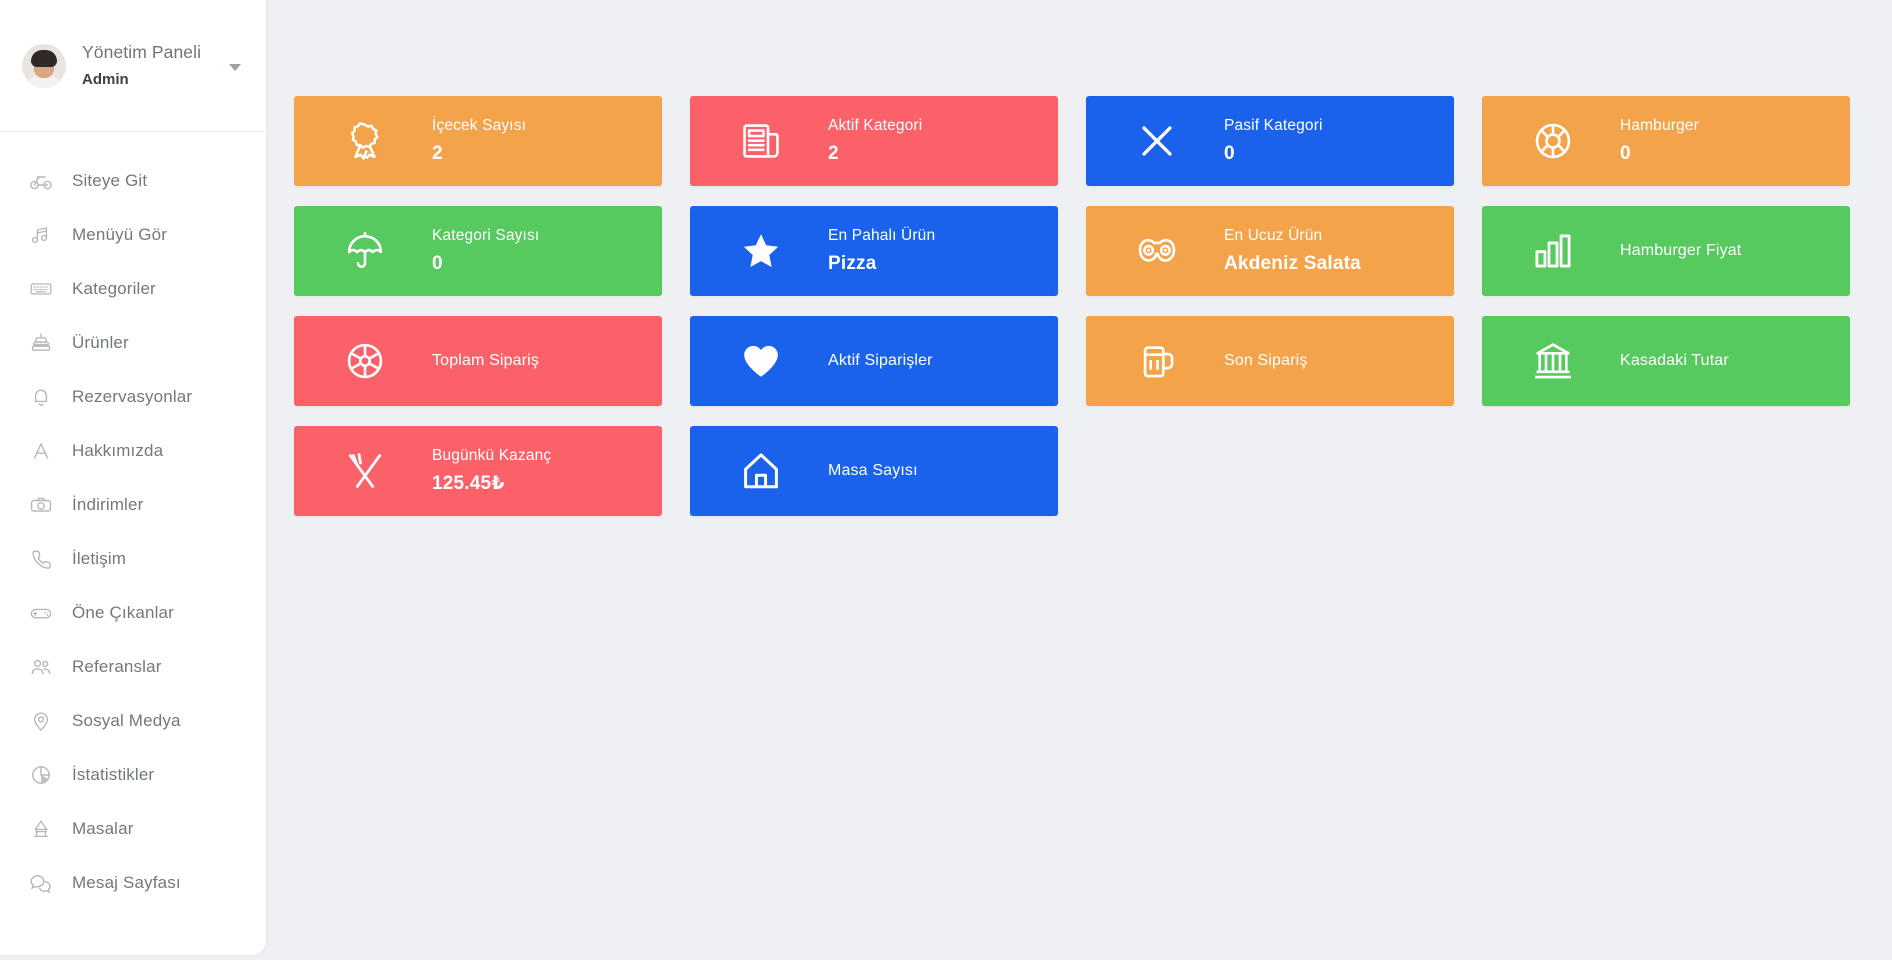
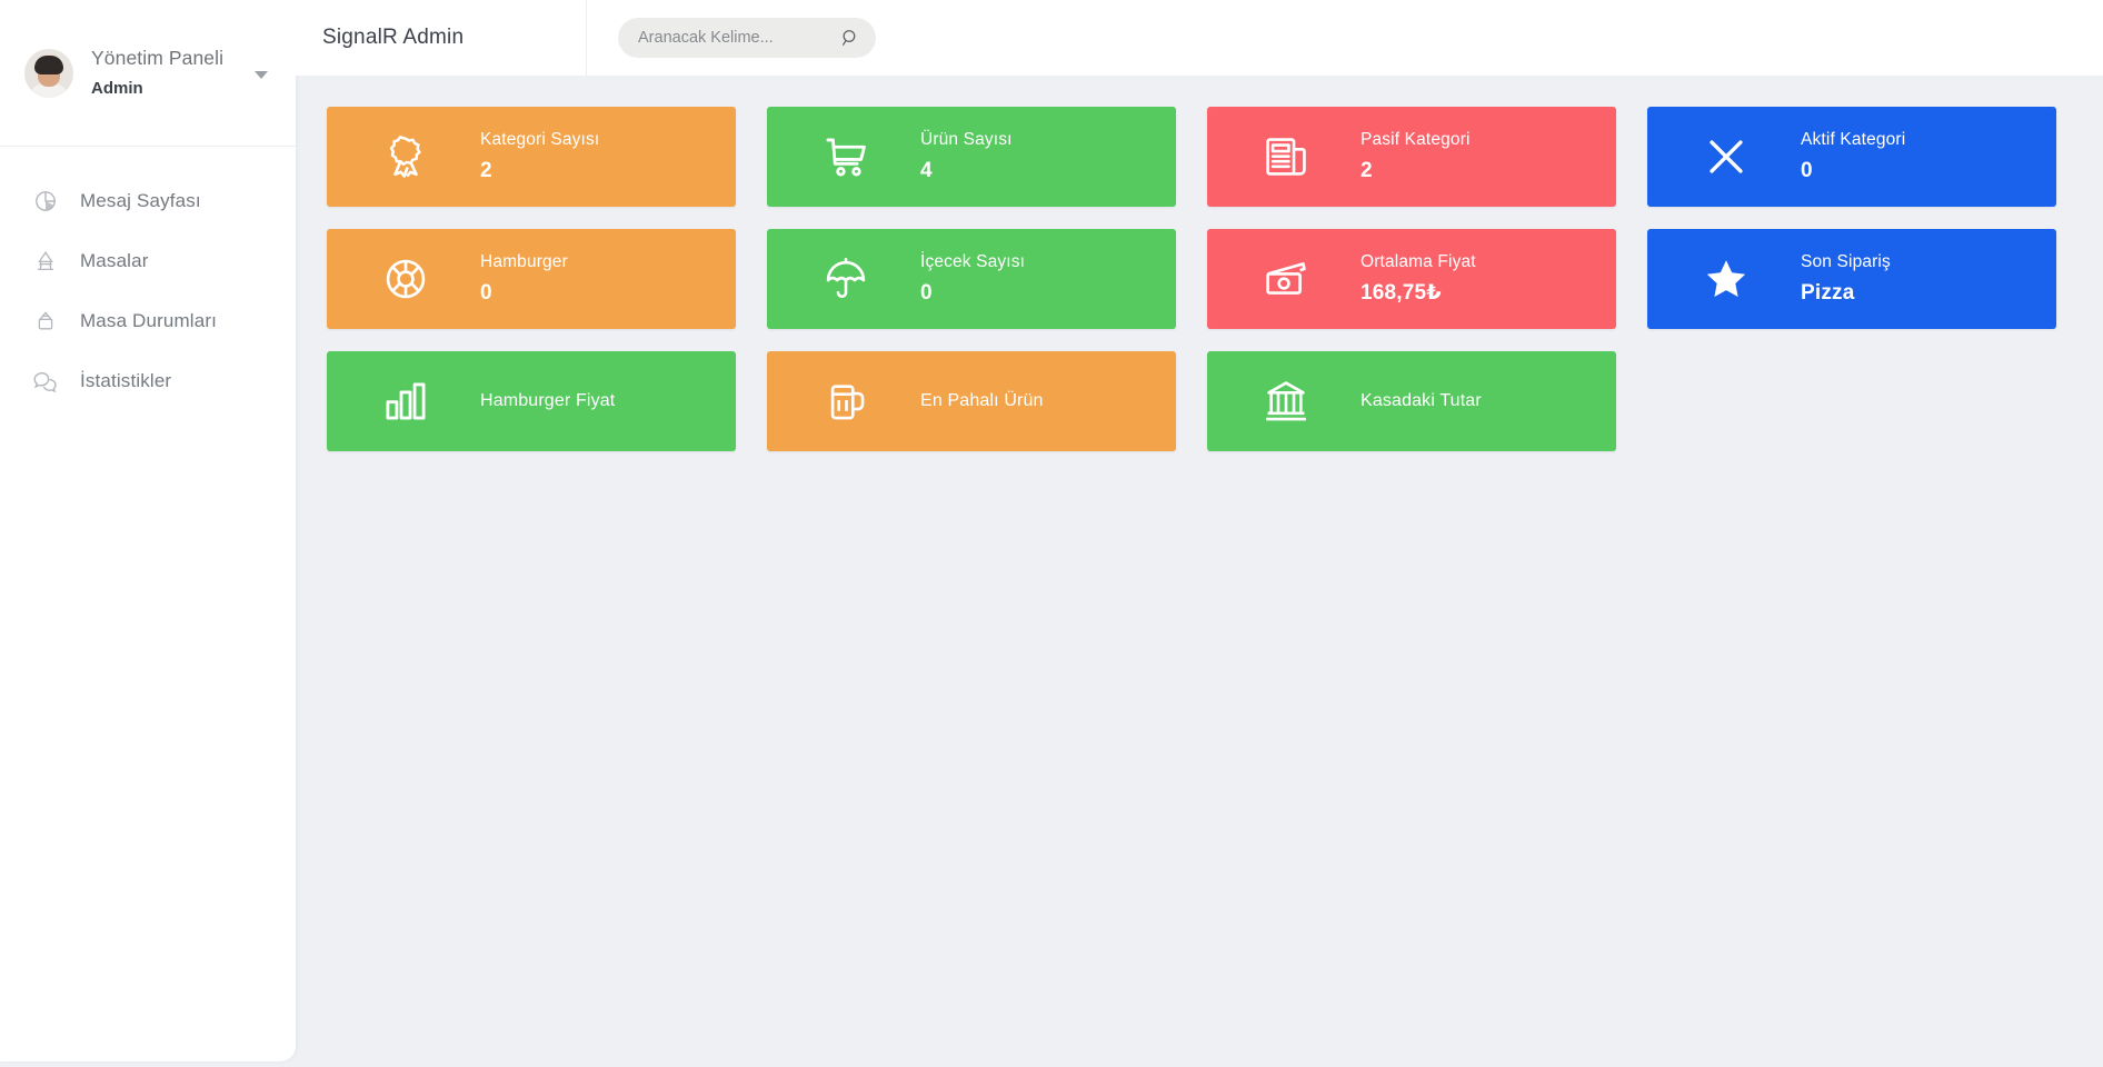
  Yönetim Paneli
  Admin
- Siteye Git
- Menüyü Gör
- Kategoriler
- Ürünler
- Rezervasyonlar
- Hakkımızda
- İndirimler
- İletişim
- Öne Çıkanlar
- Referanslar
- Sosyal Medya
- İstatistikler
+ Mesaj Sayfası
  Masalar
+ Masa Durumları
- Mesaj Sayfası
+ İstatistikler
+ SignalR Admin
+ Aranacak Kelime...
- İçecek Sayısı
+ Kategori Sayısı
  2
+ Ürün Sayısı
+ 4
- Aktif Kategori
+ Pasif Kategori
  2
- Pasif Kategori
+ Aktif Kategori
  0
  Hamburger
  0
- Kategori Sayısı
+ İçecek Sayısı
  0
+ Ortalama Fiyat
+ 168,75₺
- En Pahalı Ürün
+ Son Sipariş
  Pizza
- En Ucuz Ürün
- Akdeniz Salata
  Hamburger Fiyat
- Toplam Sipariş
- Aktif Siparişler
- Son Sipariş
+ En Pahalı Ürün
  Kasadaki Tutar
- Bugünkü Kazanç
- 125.45₺
- Masa Sayısı
